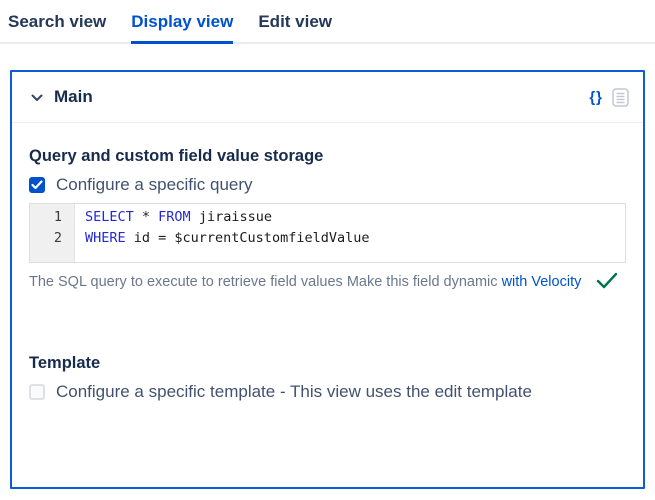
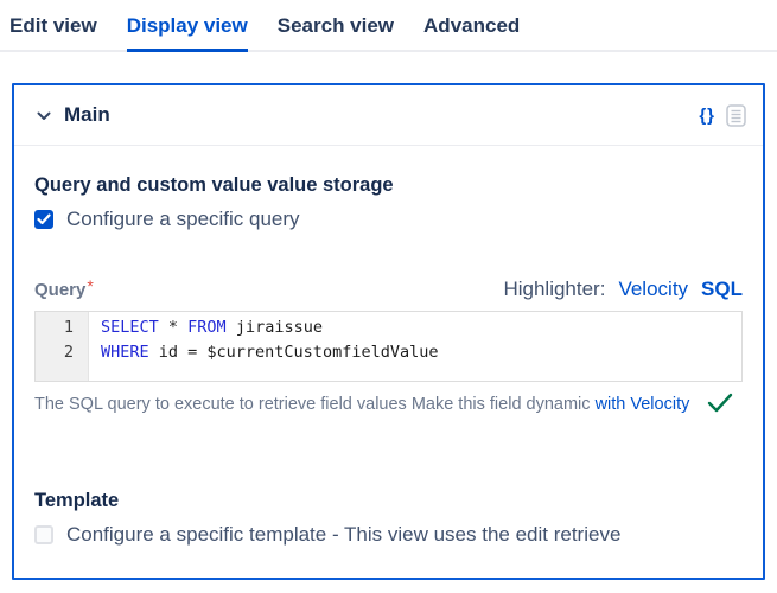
- Search view
+ Edit view
  Display view
- Edit view
+ Search view
+ Advanced
  Main
  {}
- Query and custom field value storage
+ Query and custom value value storage
  Configure a specific query
+ Query*
+ Highlighter:
+ Velocity
+ SQL
  1
  2
  SELECT * FROM jiraissue
  WHERE id = $currentCustomfieldValue
  The SQL query to execute to retrieve field values Make this field dynamic with Velocity
  Template
- Configure a specific template - This view uses the edit template
+ Configure a specific template - This view uses the edit retrieve
